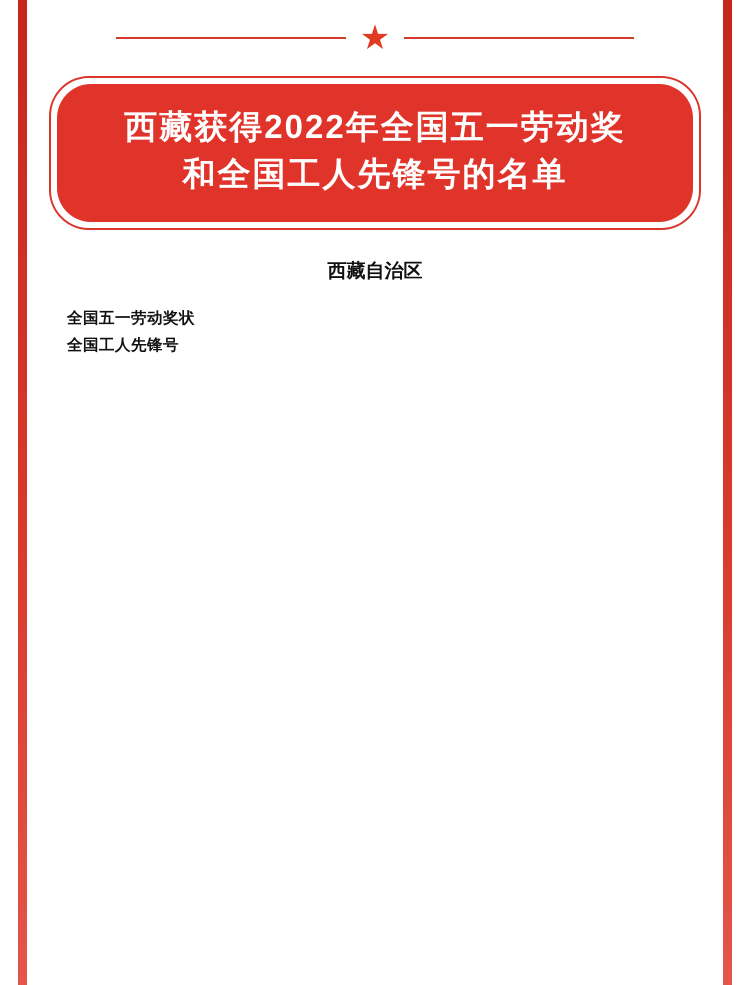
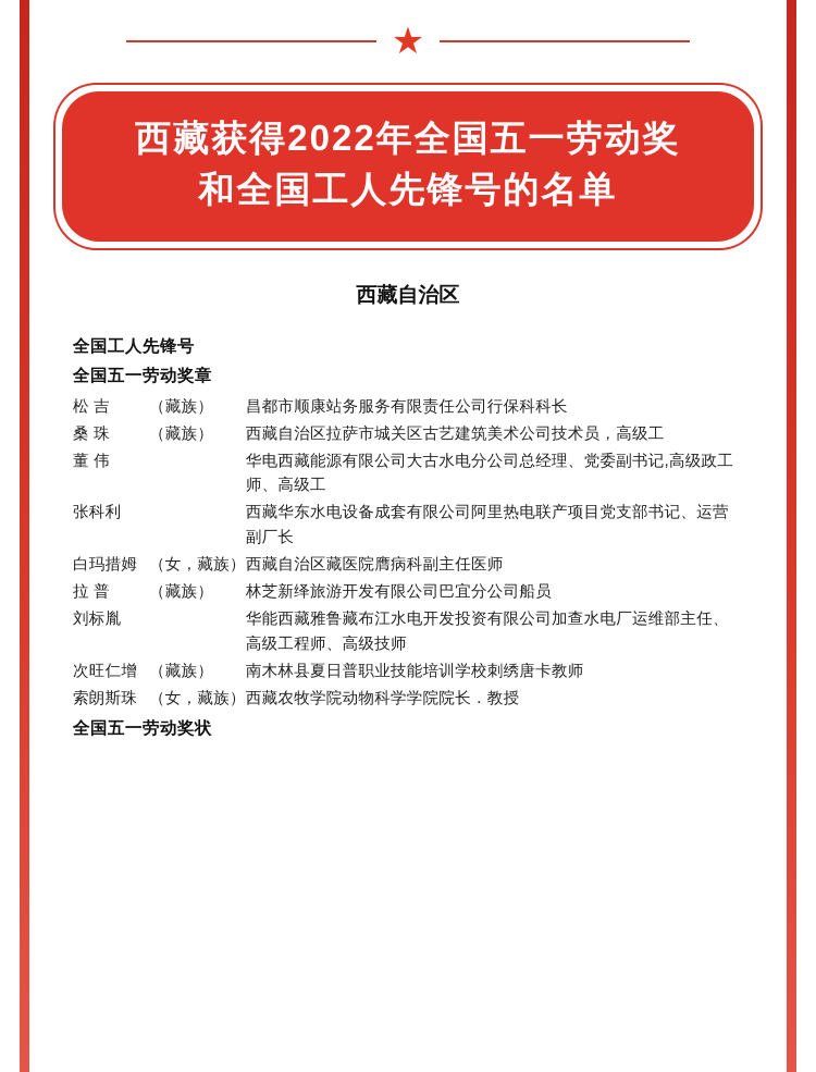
  ★
  西藏获得2022年全国五一劳动奖
  和全国工人先锋号的名单
  西藏自治区
- 全国五一劳动奖状
+ 全国工人先锋号
+ 全国五一劳动奖章
+ 松 吉	（藏族）	昌都市顺康站务服务有限责任公司行保科科长
+ 桑 珠	（藏族）	西藏自治区拉萨市城关区古艺建筑美术公司技术员，高级工
+ 董 伟		华电西藏能源有限公司大古水电分公司总经理、党委副书记,高级政工师、高级工
+ 张科利		西藏华东水电设备成套有限公司阿里热电联产项目党支部书记、运营副厂长
+ 白玛措姆	（女，藏族）	西藏自治区藏医院膺病科副主任医师
+ 拉 普	（藏族）	林芝新绎旅游开发有限公司巴宜分公司船员
+ 刘标胤		华能西藏雅鲁藏布江水电开发投资有限公司加查水电厂运维部主任、高级工程师、高级技师
+ 次旺仁增	（藏族）	南木林县夏日普职业技能培训学校刺绣唐卡教师
+ 索朗斯珠	（女，藏族）	西藏农牧学院动物科学学院院长．教授
- 全国工人先锋号
+ 全国五一劳动奖状
